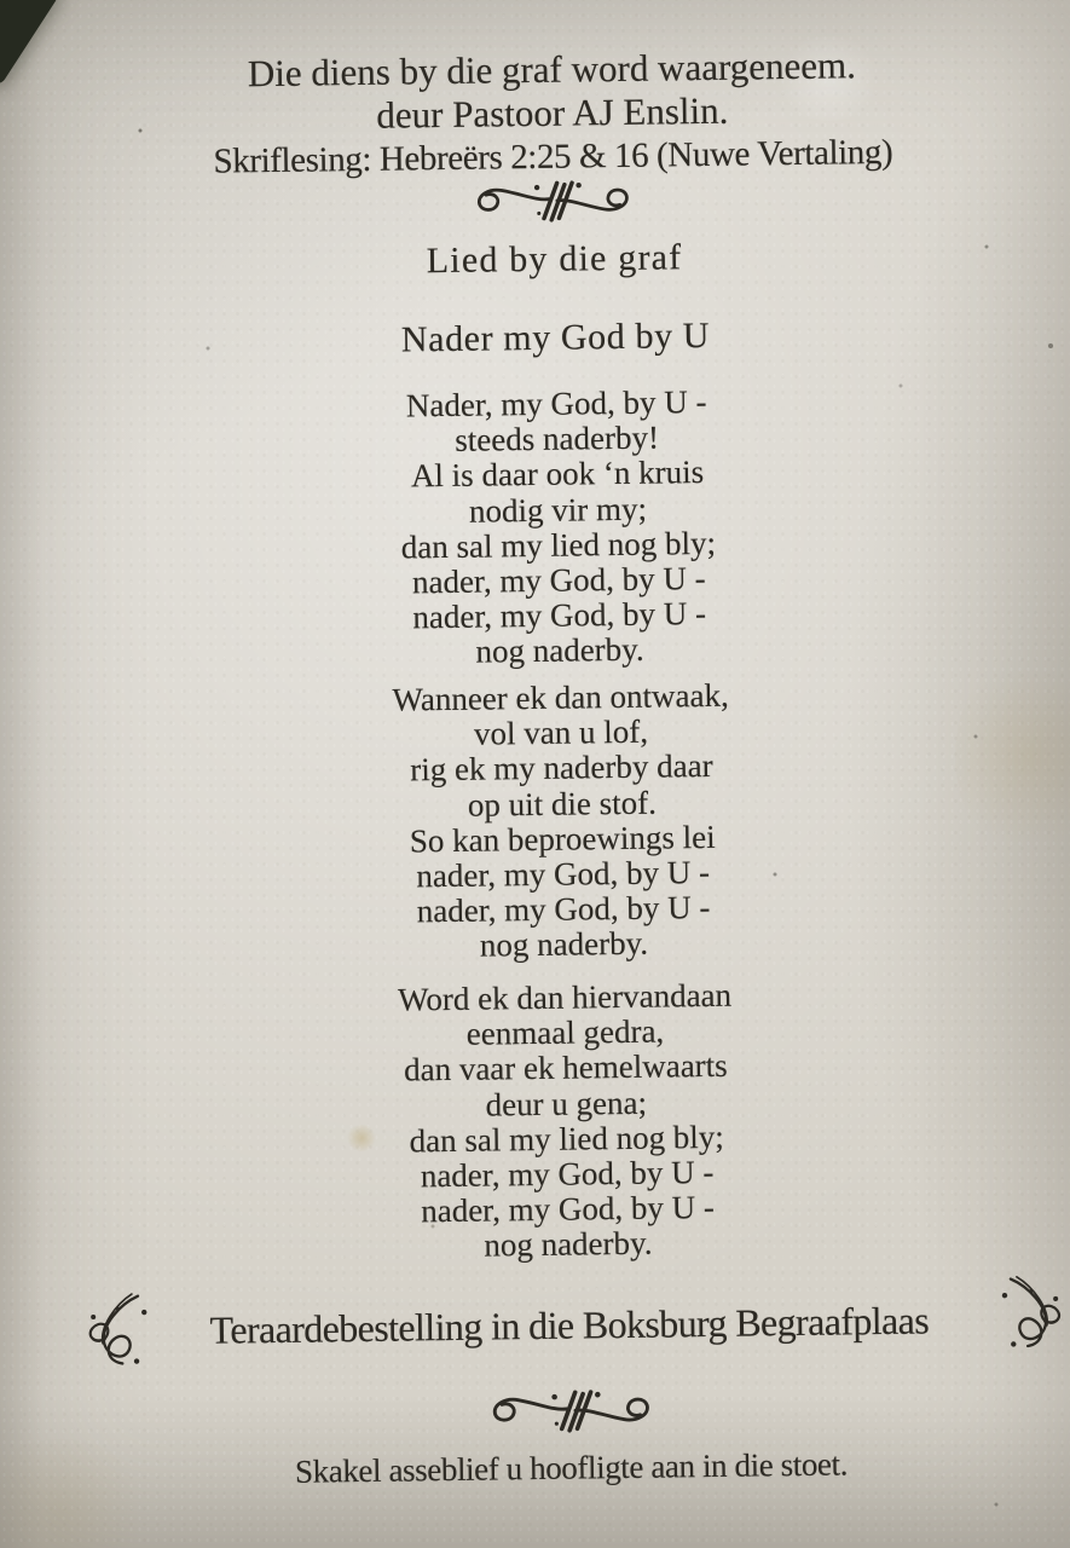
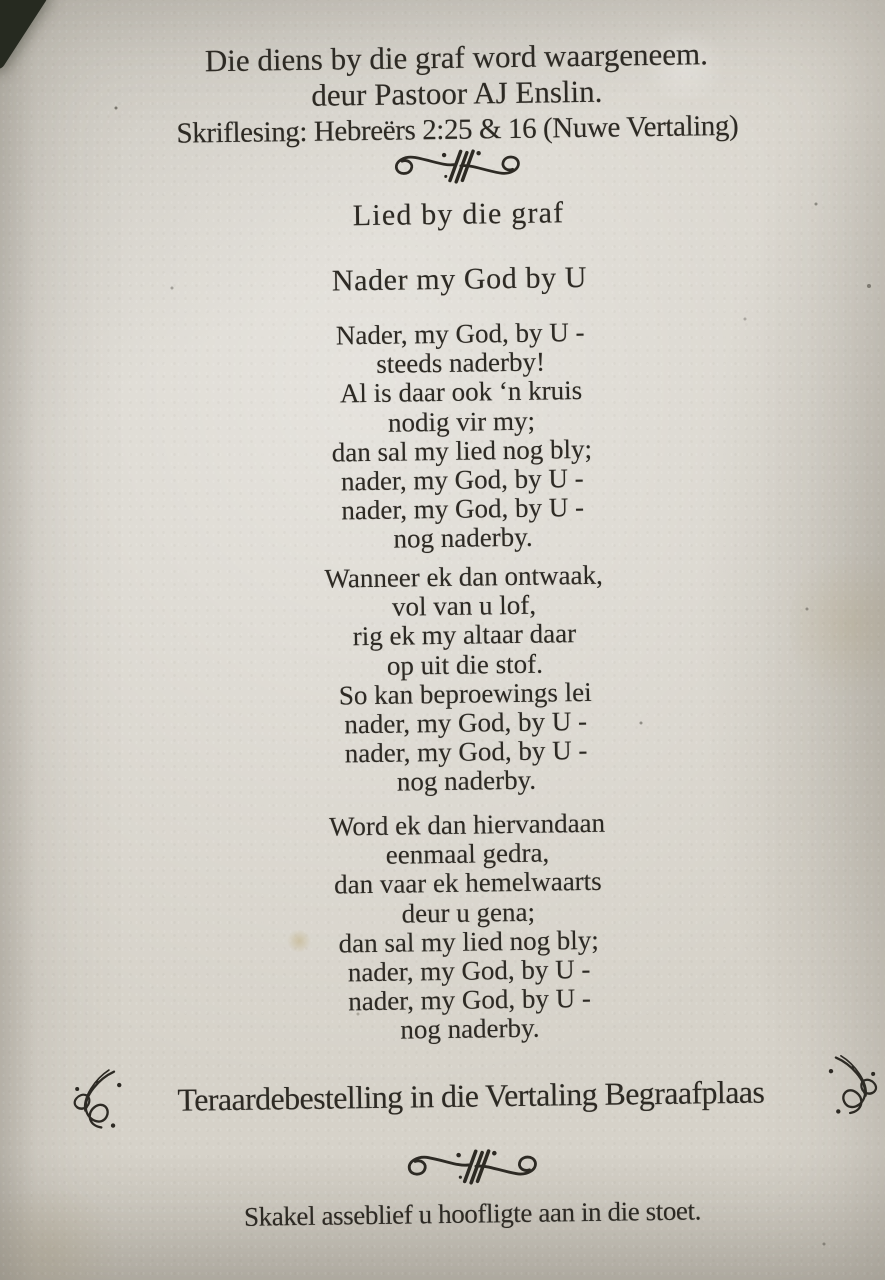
  Die diens by die graf word waargeneem.
  deur Pastoor AJ Enslin.
  Skriflesing: Hebreërs 2:25 & 16 (Nuwe Vertaling)
  Lied by die graf
  Nader my God by U
  Nader, my God, by U -
  steeds naderby!
  Al is daar ook ‘n kruis
  nodig vir my;
  dan sal my lied nog bly;
  nader, my God, by U -
  nader, my God, by U -
  nog naderby.
  Wanneer ek dan ontwaak,
  vol van u lof,
- rig ek my naderby daar
+ rig ek my altaar daar
  op uit die stof.
  So kan beproewings lei
  nader, my God, by U -
  nader, my God, by U -
  nog naderby.
  Word ek dan hiervandaan
  eenmaal gedra,
  dan vaar ek hemelwaarts
  deur u gena;
  dan sal my lied nog bly;
  nader, my God, by U -
  nader, my God, by U -
  nog naderby.
- Teraardebestelling in die Boksburg Begraafplaas
+ Teraardebestelling in die Vertaling Begraafplaas
  Skakel asseblief u hoofligte aan in die stoet.
